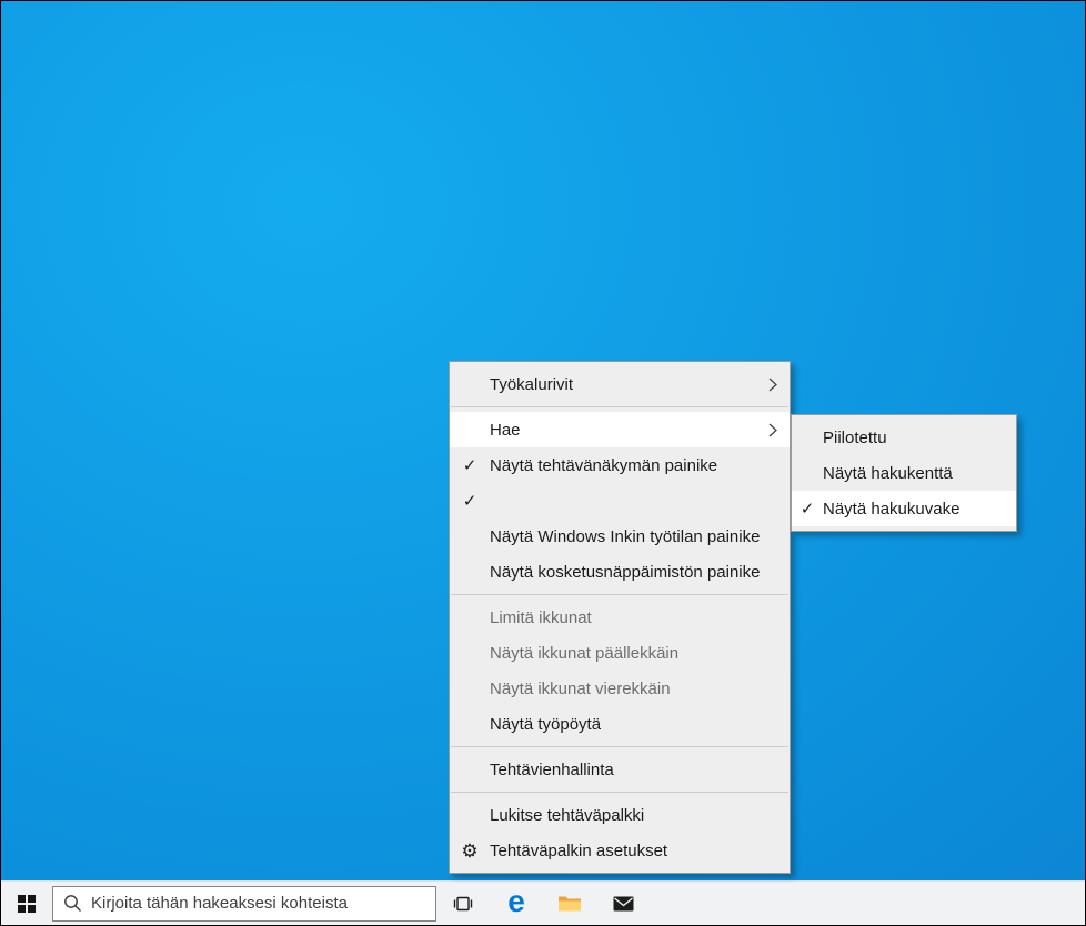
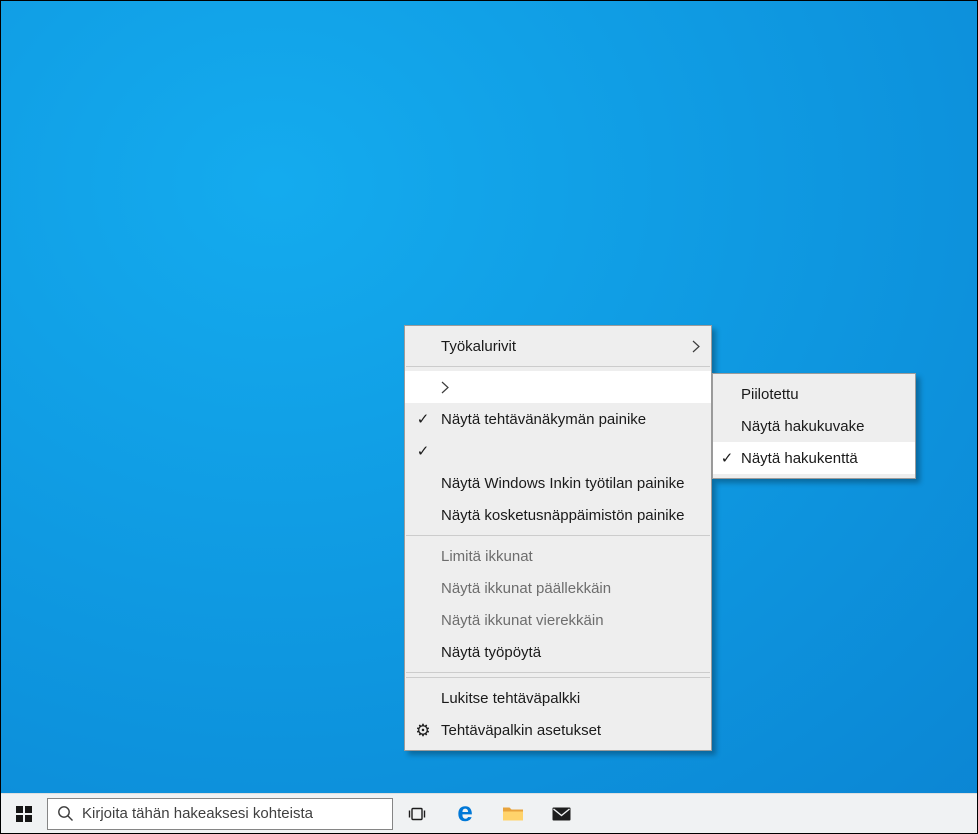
  Työkalurivit
- Hae
  ✓
  Näytä tehtävänäkymän painike
  ✓
  Näytä Windows Inkin työtilan painike
  Näytä kosketusnäppäimistön painike
  Limitä ikkunat
  Näytä ikkunat päällekkäin
  Näytä ikkunat vierekkäin
  Näytä työpöytä
- Tehtävienhallinta
  Lukitse tehtäväpalkki
  ⚙
  Tehtäväpalkin asetukset
  Piilotettu
- Näytä hakukenttä
+ Näytä hakukuvake
  ✓
- Näytä hakukuvake
+ Näytä hakukenttä
  Kirjoita tähän hakeaksesi kohteista
  e
